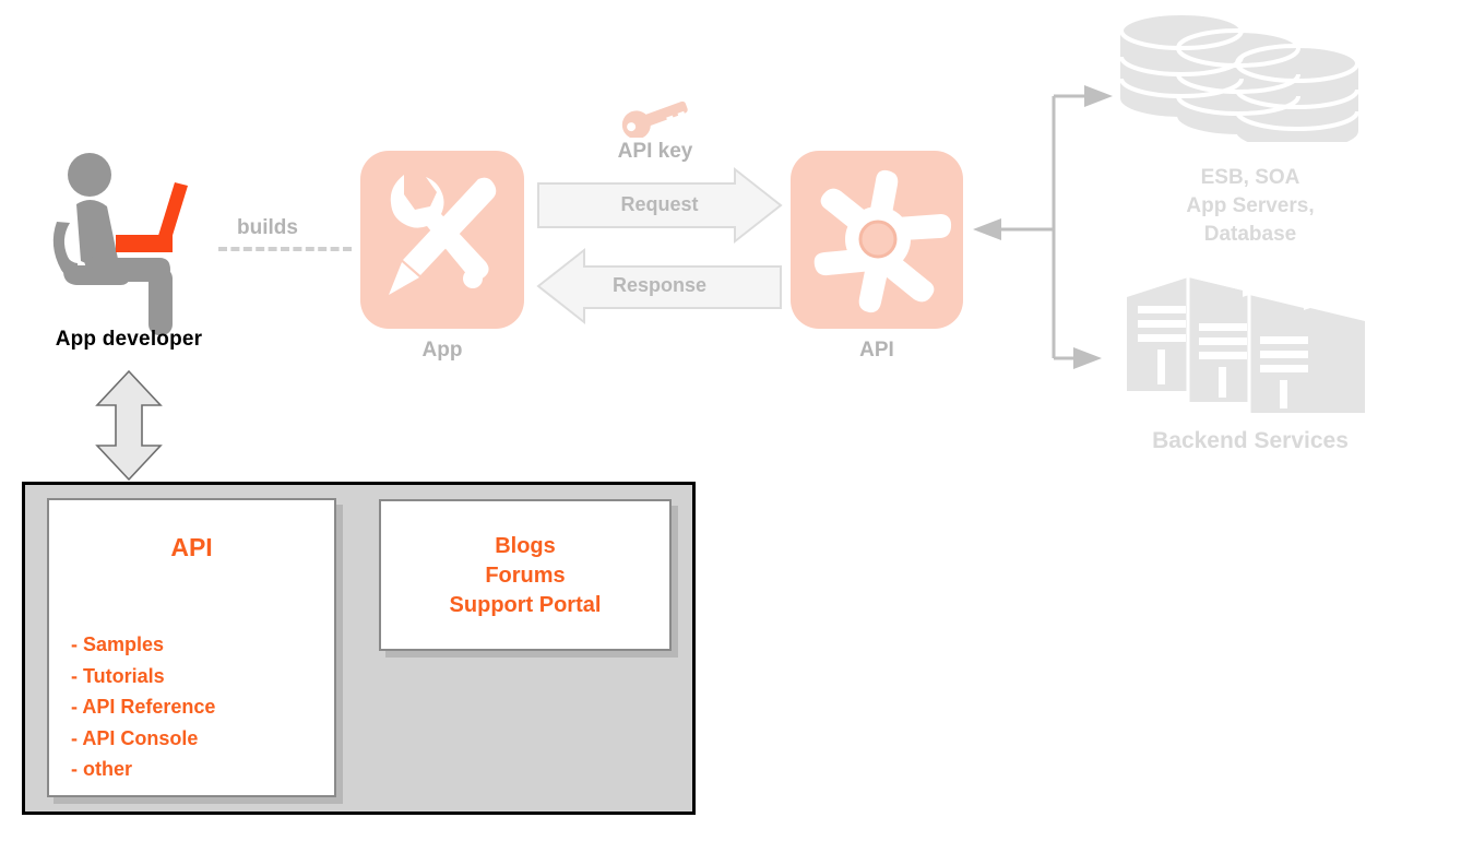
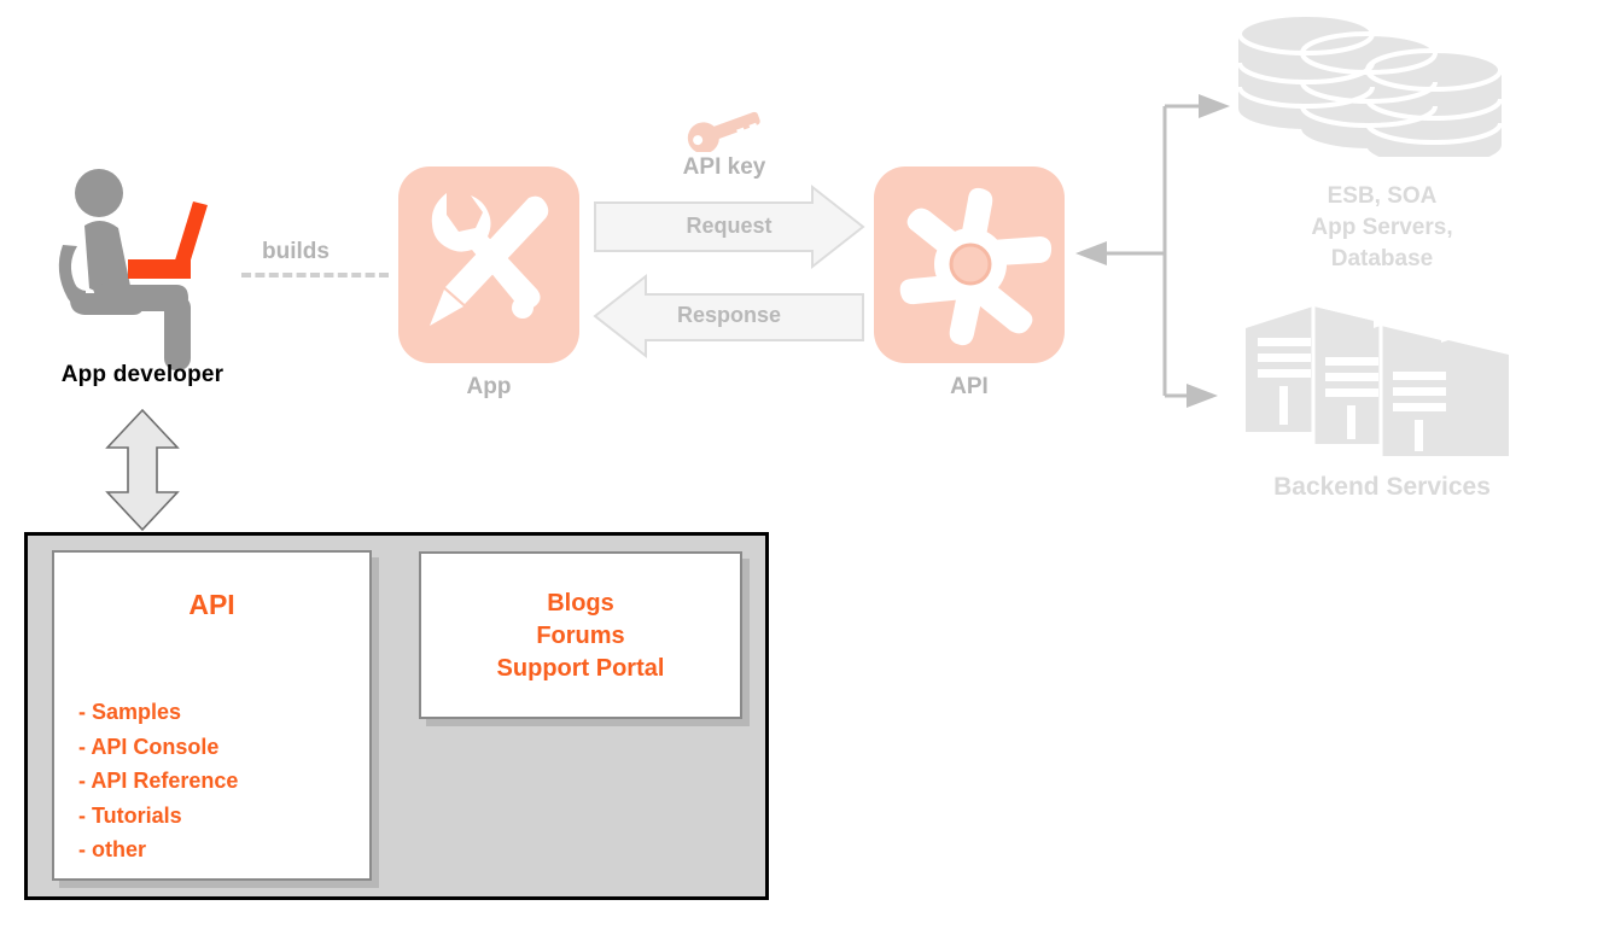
  App developer
  builds
  App
  API key
  Request
  Response
  API
  ESB, SOA
  App Servers,
  Database
  Backend Services
  API
  - Samples
- - Tutorials
+ - API Console
  - API Reference
- - API Console
+ - Tutorials
  - other
  Blogs
  Forums
  Support Portal
